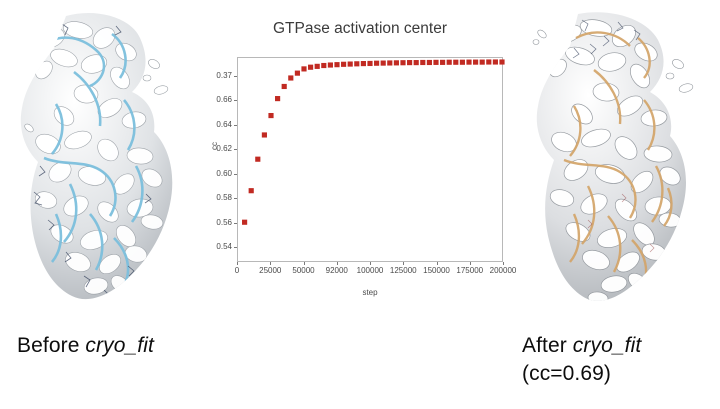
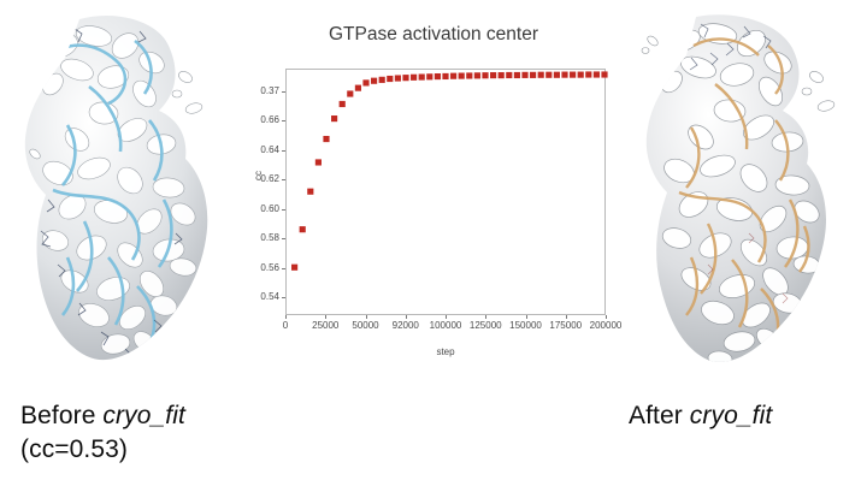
  GTPase activation center
  0.54
  0.56
  0.58
  0.60
  0.62
  0.64
  0.66
  0.37
  0
  25000
  50000
  92000
  100000
  125000
  150000
  175000
  200000
  step
  Before cryo_fit
+ (cc=0.53)
  After cryo_fit
- (cc=0.69)
